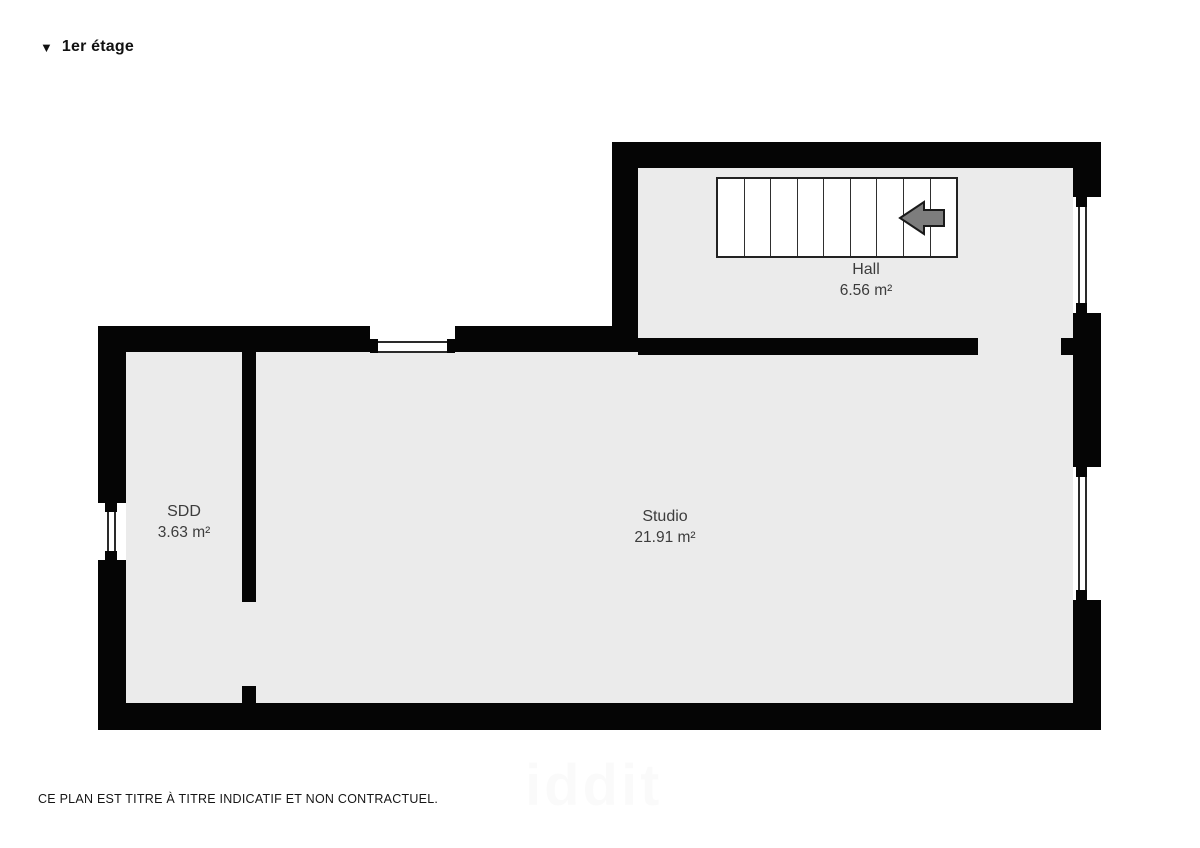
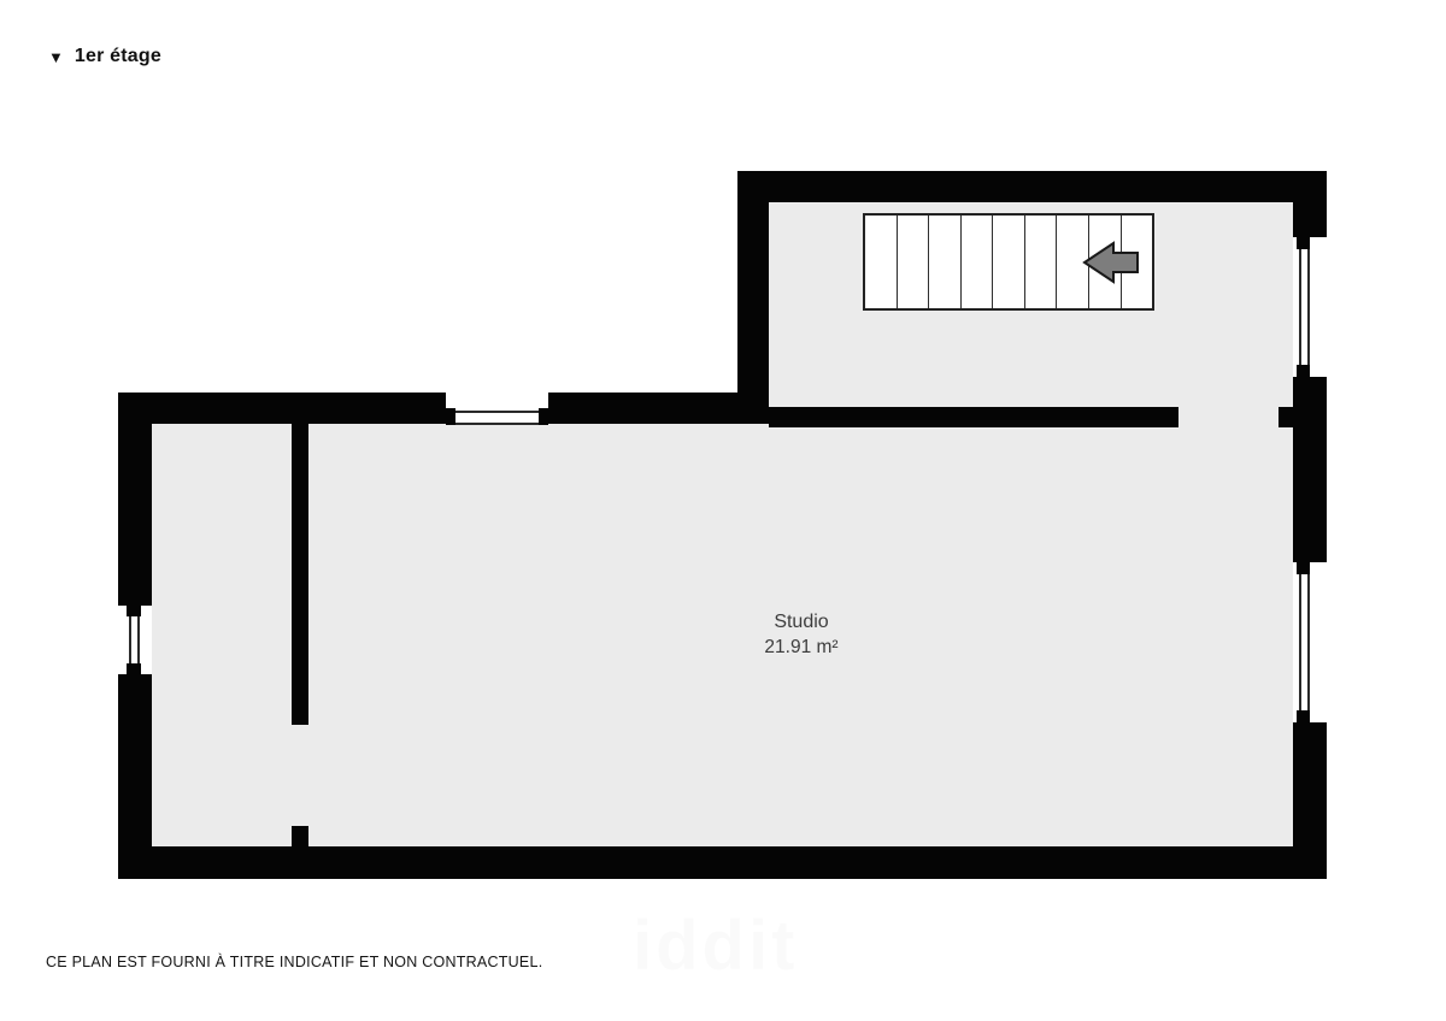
  ▼
  1er étage
- Hall
- 6.56 m²
- SDD
- 3.63 m²
  Studio
  21.91 m²
- CE PLAN EST TITRE À TITRE INDICATIF ET NON CONTRACTUEL.
+ CE PLAN EST FOURNI À TITRE INDICATIF ET NON CONTRACTUEL.
